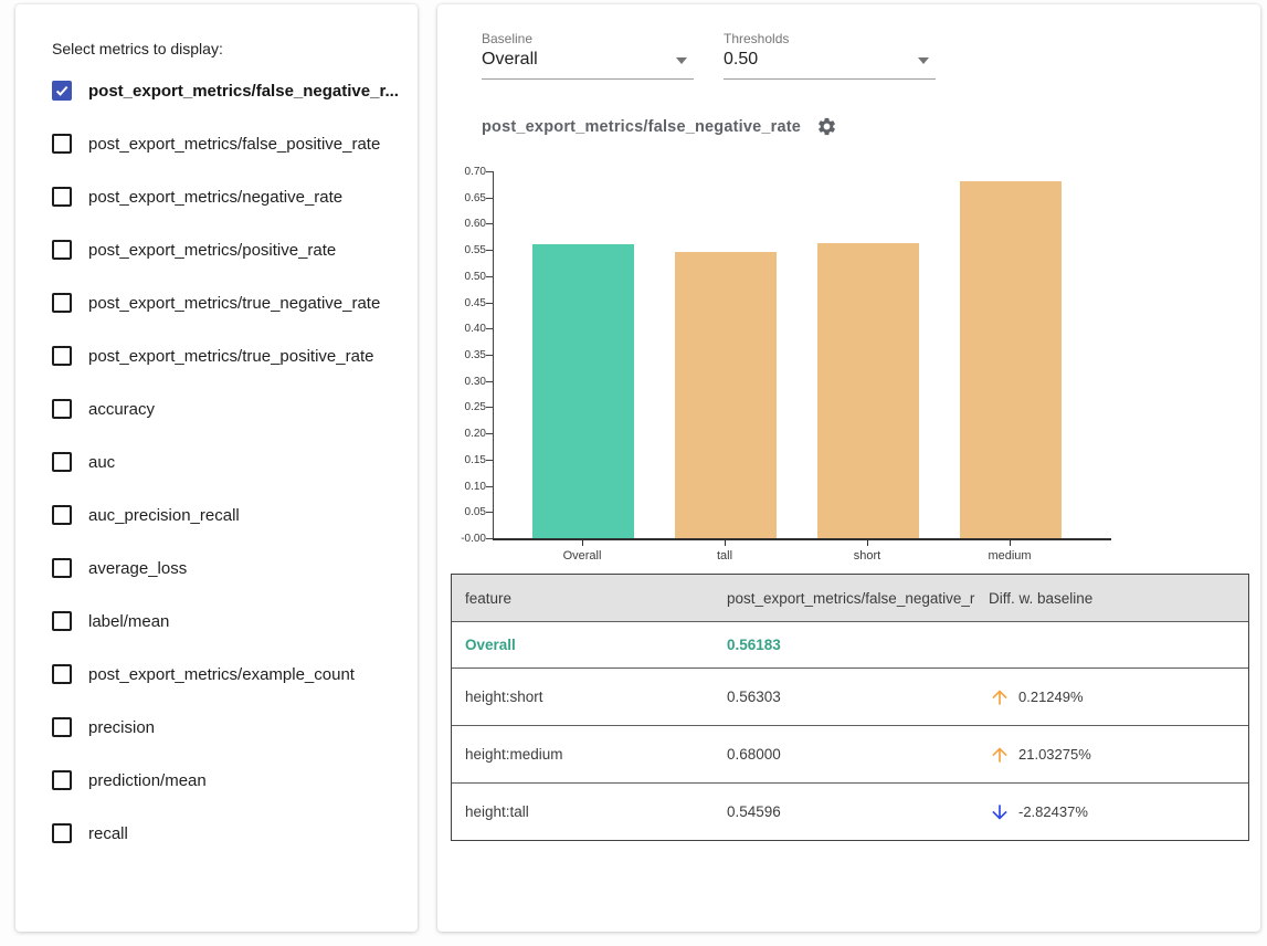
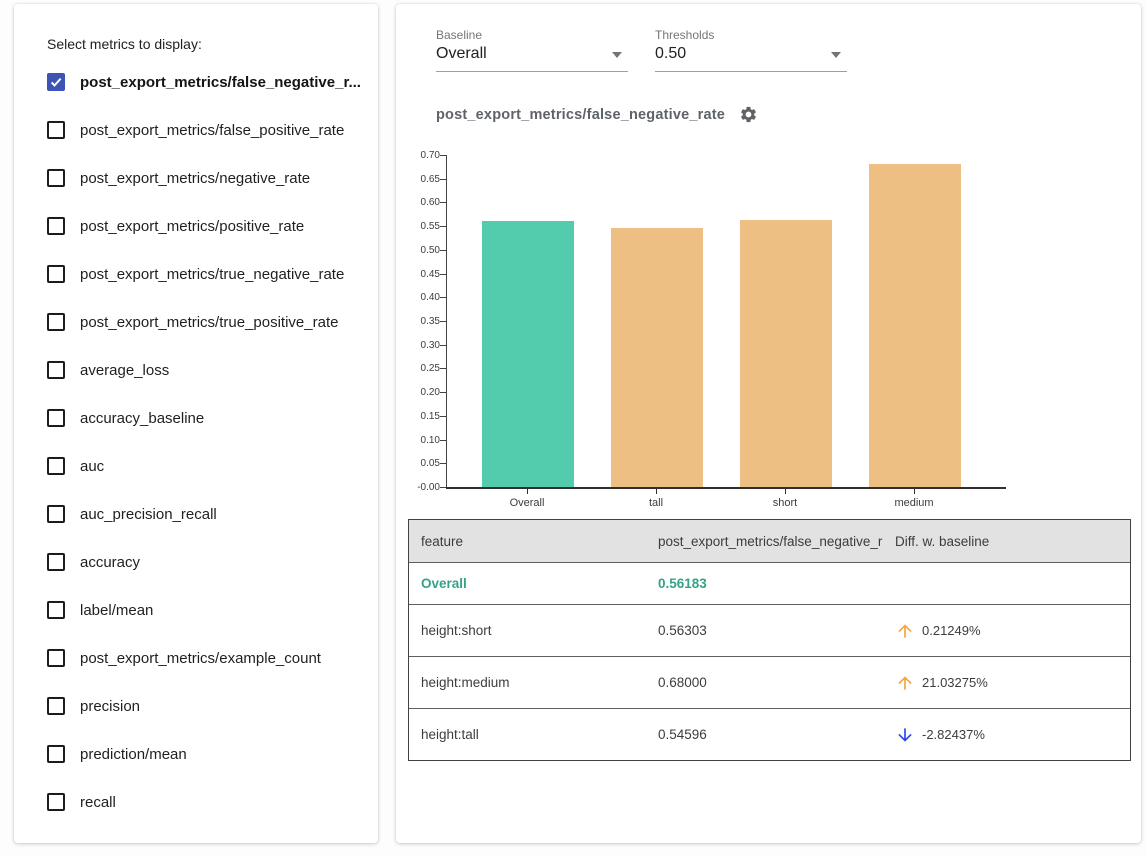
  Select metrics to display:
  post_export_metrics/false_negative_r...
  post_export_metrics/false_positive_rate
  post_export_metrics/negative_rate
  post_export_metrics/positive_rate
  post_export_metrics/true_negative_rate
  post_export_metrics/true_positive_rate
- accuracy
+ average_loss
+ accuracy_baseline
  auc
  auc_precision_recall
- average_loss
+ accuracy
  label/mean
  post_export_metrics/example_count
  precision
  prediction/mean
  recall
  Baseline
  Overall
  Thresholds
  0.50
  post_export_metrics/false_negative_rate
  0.70
  0.65
  0.60
  0.55
  0.50
  0.45
  0.40
  0.35
  0.30
  0.25
  0.20
  0.15
  0.10
  0.05
  -0.00
  Overall
  tall
  short
  medium
  feature
  post_export_metrics/false_negative_r
  Diff. w. baseline
  Overall
  0.56183
  height:short
  0.56303
  0.21249%
  height:medium
  0.68000
  21.03275%
  height:tall
  0.54596
  -2.82437%
